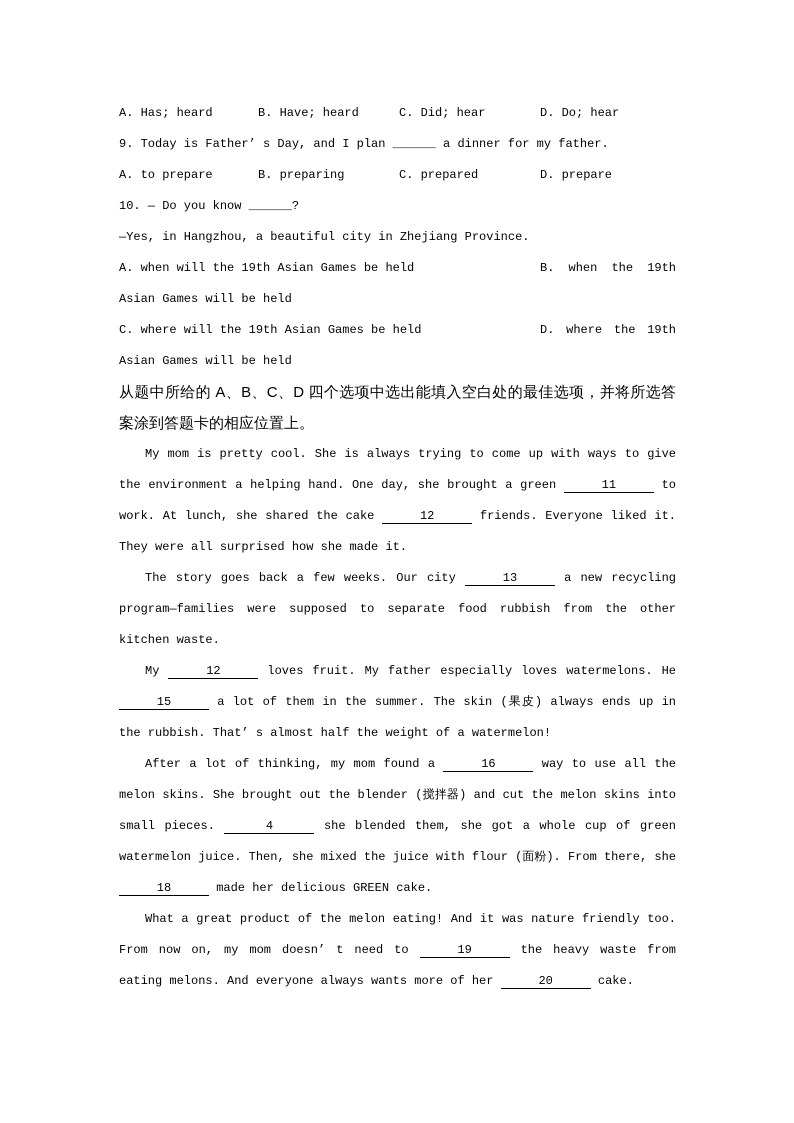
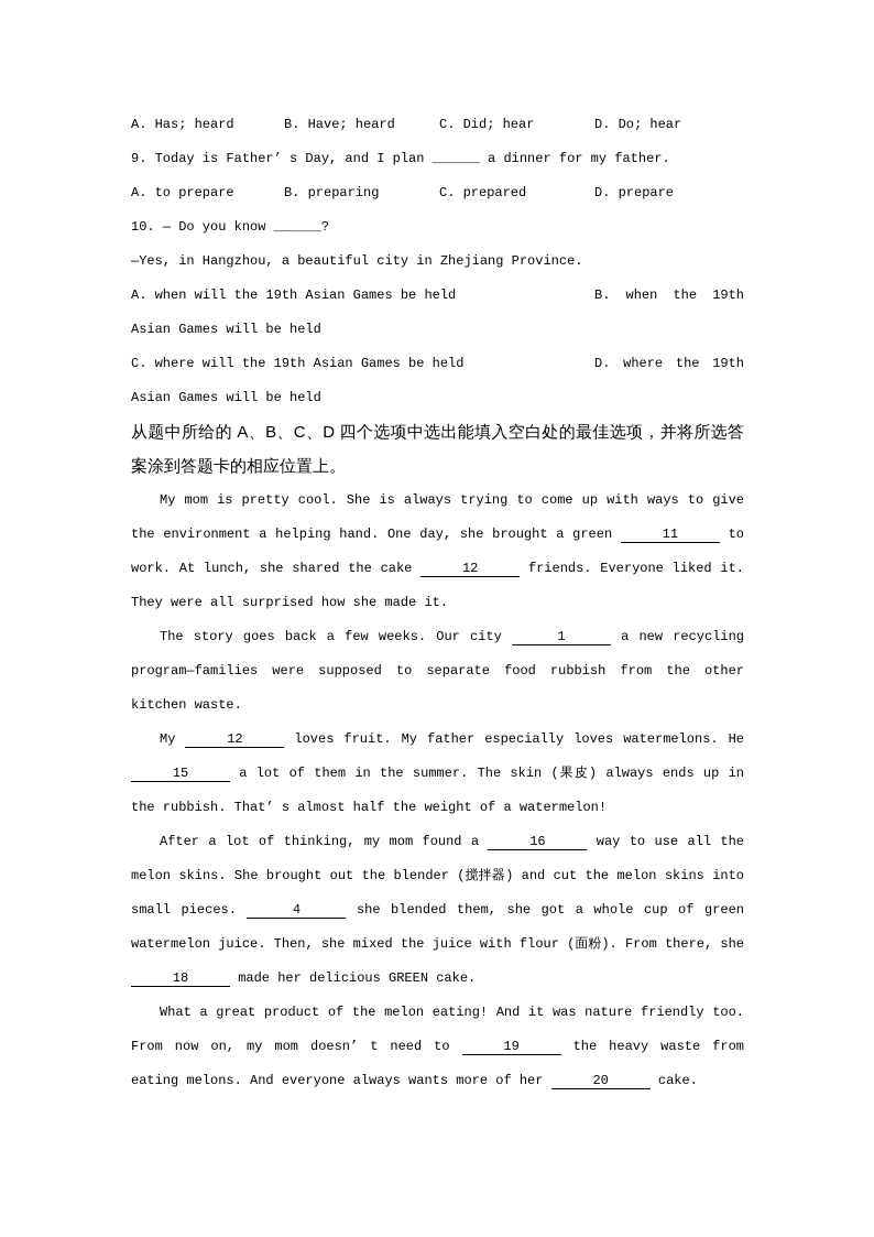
  A. Has; heard
  B. Have; heard
  C. Did; hear
  D. Do; hear
  9. Today is Father’ s Day, and I plan ______ a dinner for my father.
  A. to prepare
  B. preparing
  C. prepared
  D. prepare
  10. — Do you know ______?
  —Yes, in Hangzhou, a beautiful city in Zhejiang Province.
  A. when will the 19th Asian Games be held
  B. when the 19th
  Asian Games will be held
  C. where will the 19th Asian Games be held
  D. where the 19th
  Asian Games will be held
  从题中所给的 A、B、C、D 四个选项中选出能填入空白处的最佳选项，并将所选答案涂到答题卡的相应位置上。
  My mom is pretty cool. She is always trying to come up with ways to give the environment a helping hand. One day, she brought a green 11 to work. At lunch, she shared the cake 12 friends. Everyone liked it. They were all surprised how she made it.
- The story goes back a few weeks. Our city 13 a new recycling program—families were supposed to separate food rubbish from the other kitchen waste.
+ The story goes back a few weeks. Our city 1 a new recycling program—families were supposed to separate food rubbish from the other kitchen waste.
  My 12 loves fruit. My father especially loves watermelons. He 15 a lot of them in the summer. The skin (果皮) always ends up in the rubbish. That’ s almost half the weight of a watermelon!
  After a lot of thinking, my mom found a 16 way to use all the melon skins. She brought out the blender (搅拌器) and cut the melon skins into small pieces. 4 she blended them, she got a whole cup of green watermelon juice. Then, she mixed the juice with flour (面粉). From there, she 18 made her delicious GREEN cake.
  What a great product of the melon eating! And it was nature friendly too. From now on, my mom doesn’ t need to 19 the heavy waste from eating melons. And everyone always wants more of her 20 cake.
